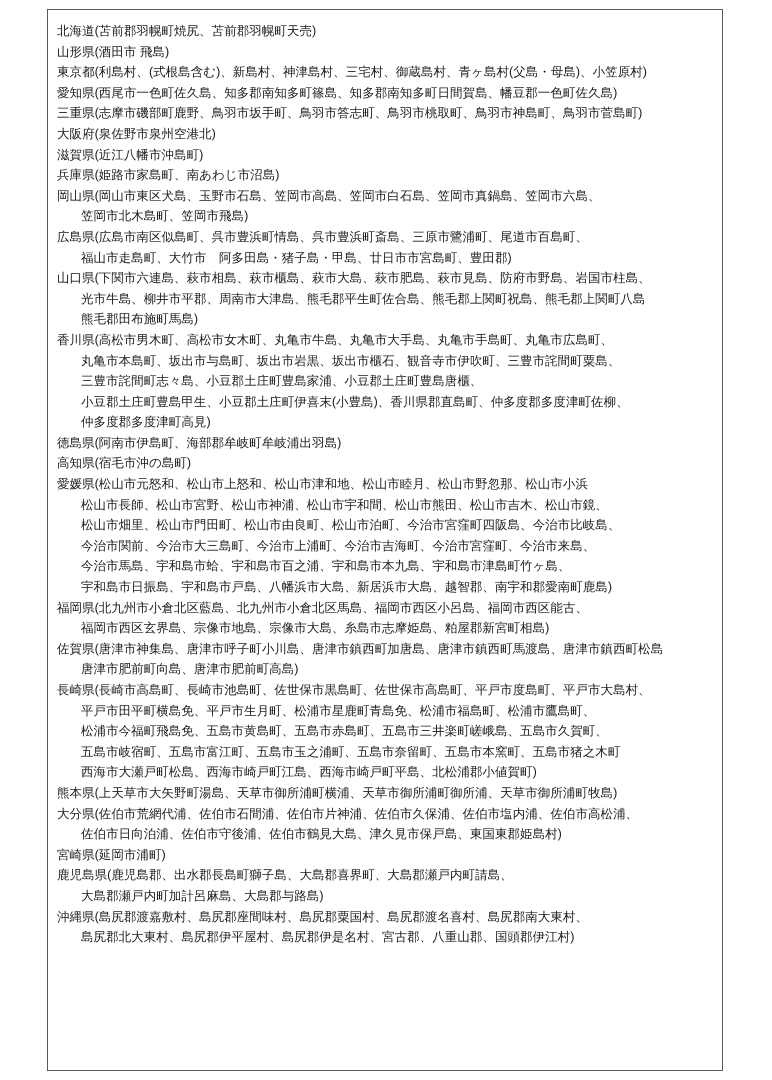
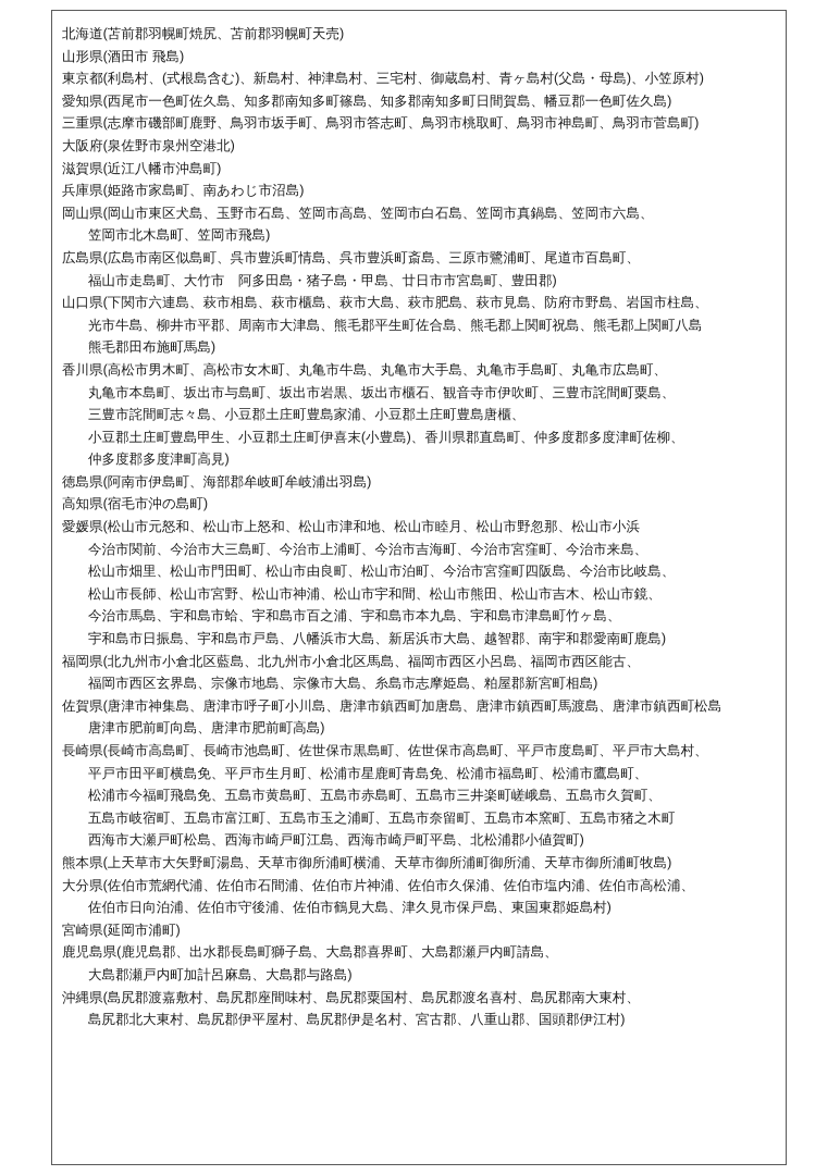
  北海道(苫前郡羽幌町焼尻、苫前郡羽幌町天売)
  山形県(酒田市 飛島)
  東京都(利島村、(式根島含む)、新島村、神津島村、三宅村、御蔵島村、青ヶ島村(父島・母島)、小笠原村)
  愛知県(西尾市一色町佐久島、知多郡南知多町篠島、知多郡南知多町日間賀島、幡豆郡一色町佐久島)
  三重県(志摩市磯部町鹿野、鳥羽市坂手町、鳥羽市答志町、鳥羽市桃取町、鳥羽市神島町、鳥羽市菅島町)
  大阪府(泉佐野市泉州空港北)
  滋賀県(近江八幡市沖島町)
  兵庫県(姫路市家島町、南あわじ市沼島)
  岡山県(岡山市東区犬島、玉野市石島、笠岡市高島、笠岡市白石島、笠岡市真鍋島、笠岡市六島、
  笠岡市北木島町、笠岡市飛島)
  広島県(広島市南区似島町、呉市豊浜町情島、呉市豊浜町斎島、三原市鷺浦町、尾道市百島町、
  福山市走島町、大竹市 阿多田島・猪子島・甲島、廿日市市宮島町、豊田郡)
  山口県(下関市六連島、萩市相島、萩市櫃島、萩市大島、萩市肥島、萩市見島、防府市野島、岩国市柱島、
  光市牛島、柳井市平郡、周南市大津島、熊毛郡平生町佐合島、熊毛郡上関町祝島、熊毛郡上関町八島
  熊毛郡田布施町馬島)
  香川県(高松市男木町、高松市女木町、丸亀市牛島、丸亀市大手島、丸亀市手島町、丸亀市広島町、
  丸亀市本島町、坂出市与島町、坂出市岩黒、坂出市櫃石、観音寺市伊吹町、三豊市詫間町粟島、
  三豊市詫間町志々島、小豆郡土庄町豊島家浦、小豆郡土庄町豊島唐櫃、
  小豆郡土庄町豊島甲生、小豆郡土庄町伊喜末(小豊島)、香川県郡直島町、仲多度郡多度津町佐柳、
  仲多度郡多度津町高見)
  徳島県(阿南市伊島町、海部郡牟岐町牟岐浦出羽島)
  高知県(宿毛市沖の島町)
  愛媛県(松山市元怒和、松山市上怒和、松山市津和地、松山市睦月、松山市野忽那、松山市小浜
- 松山市長師、松山市宮野、松山市神浦、松山市宇和間、松山市熊田、松山市吉木、松山市鏡、
+ 今治市関前、今治市大三島町、今治市上浦町、今治市吉海町、今治市宮窪町、今治市来島、
  松山市畑里、松山市門田町、松山市由良町、松山市泊町、今治市宮窪町四阪島、今治市比岐島、
- 今治市関前、今治市大三島町、今治市上浦町、今治市吉海町、今治市宮窪町、今治市来島、
+ 松山市長師、松山市宮野、松山市神浦、松山市宇和間、松山市熊田、松山市吉木、松山市鏡、
  今治市馬島、宇和島市蛤、宇和島市百之浦、宇和島市本九島、宇和島市津島町竹ヶ島、
  宇和島市日振島、宇和島市戸島、八幡浜市大島、新居浜市大島、越智郡、南宇和郡愛南町鹿島)
  福岡県(北九州市小倉北区藍島、北九州市小倉北区馬島、福岡市西区小呂島、福岡市西区能古、
  福岡市西区玄界島、宗像市地島、宗像市大島、糸島市志摩姫島、粕屋郡新宮町相島)
  佐賀県(唐津市神集島、唐津市呼子町小川島、唐津市鎮西町加唐島、唐津市鎮西町馬渡島、唐津市鎮西町松島
  唐津市肥前町向島、唐津市肥前町高島)
  長崎県(長崎市高島町、長崎市池島町、佐世保市黒島町、佐世保市高島町、平戸市度島町、平戸市大島村、
  平戸市田平町横島免、平戸市生月町、松浦市星鹿町青島免、松浦市福島町、松浦市鷹島町、
  松浦市今福町飛島免、五島市黄島町、五島市赤島町、五島市三井楽町嵯峨島、五島市久賀町、
  五島市岐宿町、五島市富江町、五島市玉之浦町、五島市奈留町、五島市本窯町、五島市猪之木町
  西海市大瀬戸町松島、西海市崎戸町江島、西海市崎戸町平島、北松浦郡小値賀町)
  熊本県(上天草市大矢野町湯島、天草市御所浦町横浦、天草市御所浦町御所浦、天草市御所浦町牧島)
  大分県(佐伯市荒網代浦、佐伯市石間浦、佐伯市片神浦、佐伯市久保浦、佐伯市塩内浦、佐伯市高松浦、
  佐伯市日向泊浦、佐伯市守後浦、佐伯市鶴見大島、津久見市保戸島、東国東郡姫島村)
  宮崎県(延岡市浦町)
  鹿児島県(鹿児島郡、出水郡長島町獅子島、大島郡喜界町、大島郡瀬戸内町請島、
  大島郡瀬戸内町加計呂麻島、大島郡与路島)
  沖縄県(島尻郡渡嘉敷村、島尻郡座間味村、島尻郡粟国村、島尻郡渡名喜村、島尻郡南大東村、
  島尻郡北大東村、島尻郡伊平屋村、島尻郡伊是名村、宮古郡、八重山郡、国頭郡伊江村)
